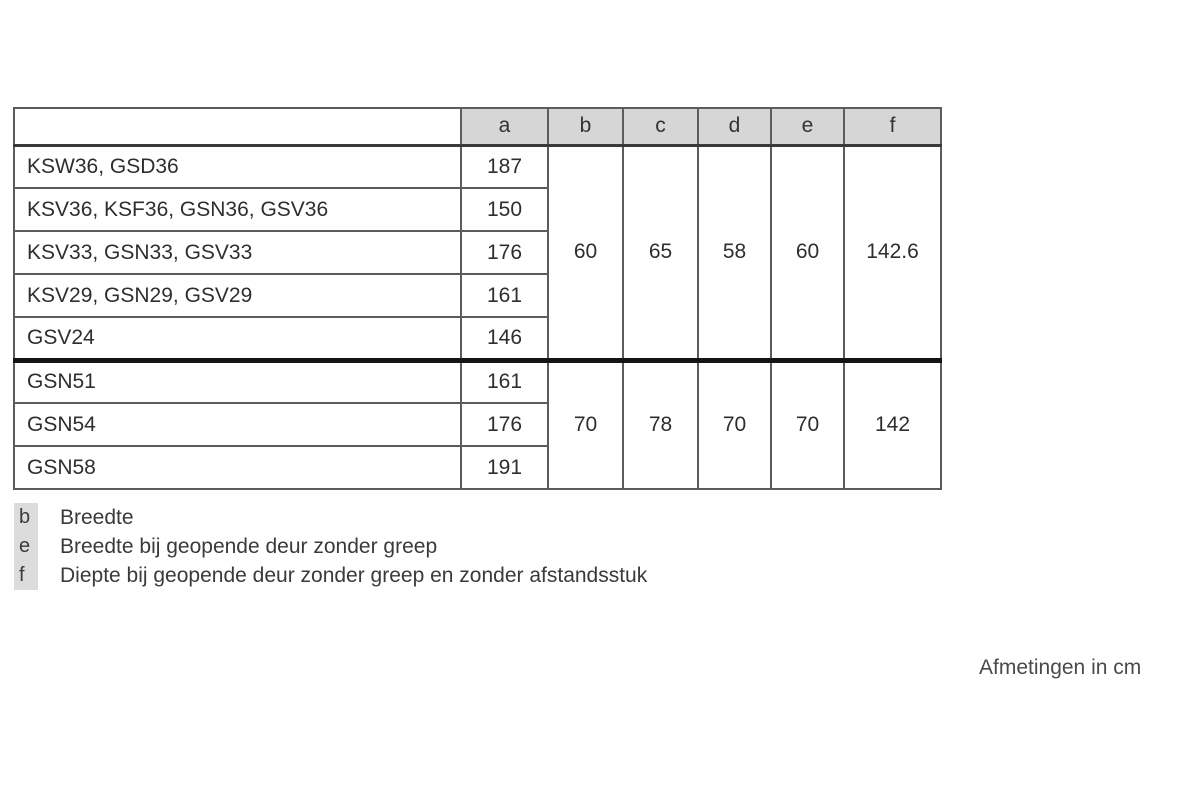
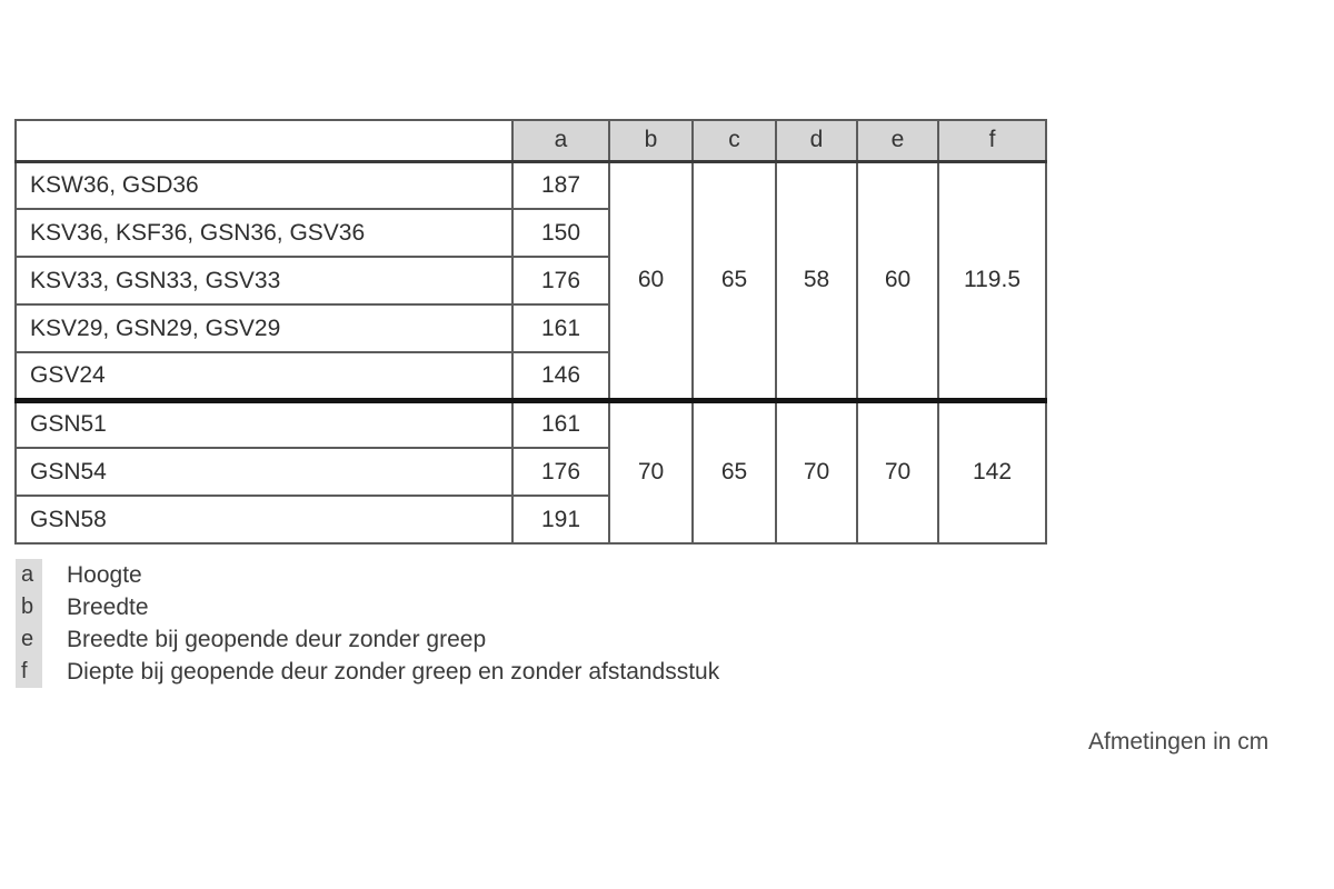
  	a	b	c	d	e	f
- KSW36, GSD36	187	60	65	58	60	142.6
+ KSW36, GSD36	187	60	65	58	60	119.5
  KSV36, KSF36, GSN36, GSV36	150
  KSV33, GSN33, GSV33	176
  KSV29, GSN29, GSV29	161
  GSV24	146
- GSN51	161	70	78	70	70	142
+ GSN51	161	70	65	70	70	142
  GSN54	176
  GSN58	191
+ a
+ Hoogte
  b
  Breedte
  e
  Breedte bij geopende deur zonder greep
  f
  Diepte bij geopende deur zonder greep en zonder afstandsstuk
  Afmetingen in cm
